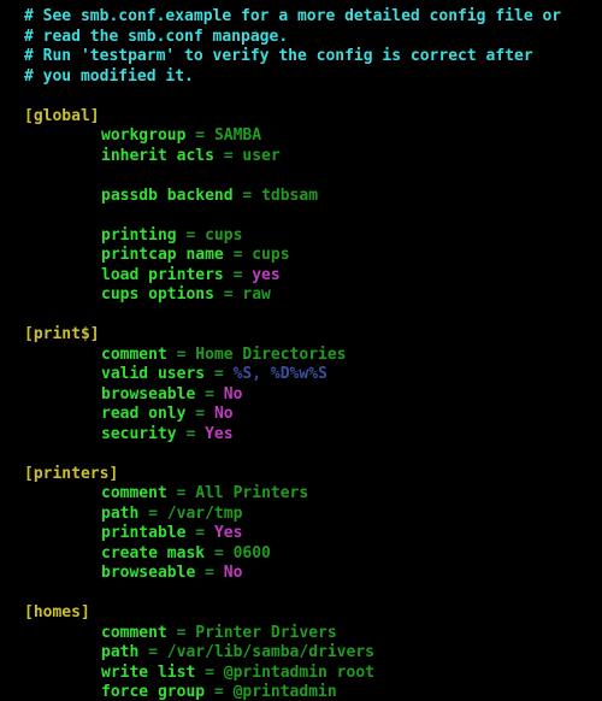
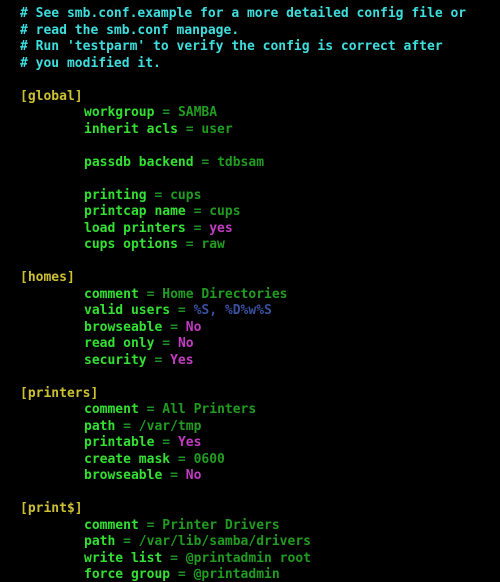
  # See smb.conf.example for a more detailed config file or
  # read the smb.conf manpage.
  # Run 'testparm' to verify the config is correct after
  # you modified it.
  [global]
  workgroup = SAMBA
  inherit acls = user
  passdb backend = tdbsam
  printing = cups
  printcap name = cups
  load printers = yes
  cups options = raw
- [print$]
+ [homes]
  comment = Home Directories
  valid users = %S, %D%w%S
  browseable = No
  read only = No
  security = Yes
  [printers]
  comment = All Printers
  path = /var/tmp
  printable = Yes
  create mask = 0600
  browseable = No
- [homes]
+ [print$]
  comment = Printer Drivers
  path = /var/lib/samba/drivers
  write list = @printadmin root
  force group = @printadmin
